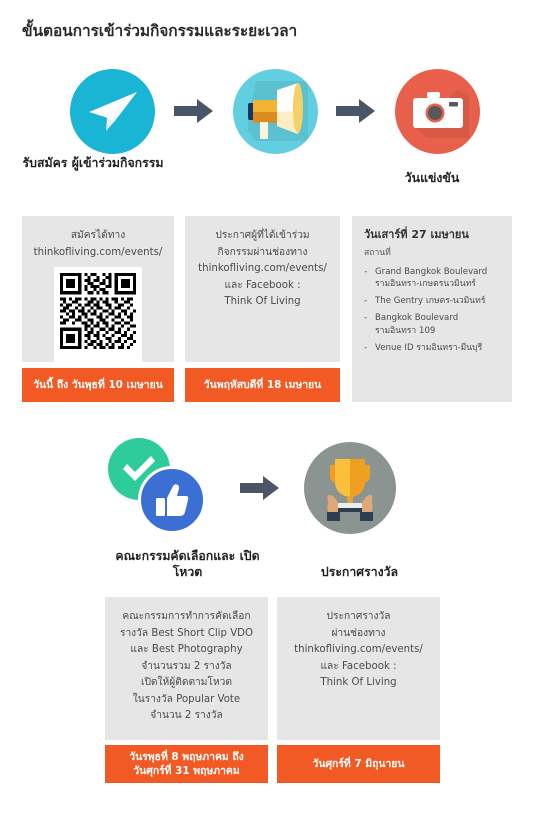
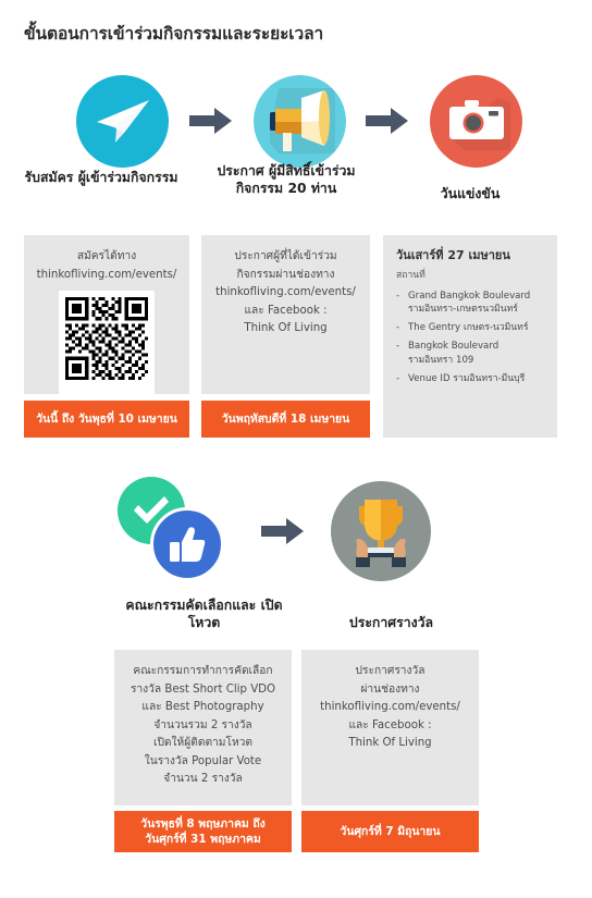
  ขั้นตอนการเข้าร่วมกิจกรรมและระยะเวลา
  รับสมัคร ผู้เข้าร่วมกิจกรรม
+ ประกาศ ผู้มีสิทธิ์เข้าร่วมกิจกรรม 20 ท่าน
  วันแข่งขัน
  สมัครได้ทาง
  thinkofliving.com/events/
  ประกาศผู้ที่ได้เข้าร่วม
  กิจกรรมผ่านช่องทาง
  thinkofliving.com/events/
  และ Facebook :
  Think Of Living
  วันเสาร์ที่ 27 เมษายน
  สถานที่
  -
  Grand Bangkok Boulevard
  รามอินทรา-เกษตรนวมินทร์
  -
  The Gentry เกษตร-นวมินทร์
  -
  Bangkok Boulevard
  รามอินทรา 109
  -
  Venue ID รามอินทรา-มีนบุรี
  วันนี้ ถึง วันพุธที่ 10 เมษายน
  วันพฤหัสบดีที่ 18 เมษายน
  คณะกรรมคัดเลือกและ เปิดโหวต
  ประกาศรางวัล
  คณะกรรมการทำการคัดเลือก
  รางวัล Best Short Clip VDO
  และ Best Photography
  จำนวนรวม 2 รางวัล
  เปิดให้ผู้ติดตามโหวต
  ในรางวัล Popular Vote
  จำนวน 2 รางวัล
  ประกาศรางวัล
  ผ่านช่องทาง
  thinkofliving.com/events/
  และ Facebook :
  Think Of Living
  วันรพุธที่ 8 พฤษภาคม ถึง
  วันศุกร์ที่ 31 พฤษภาคม
  วันศุกร์ที่ 7 มิถุนายน
